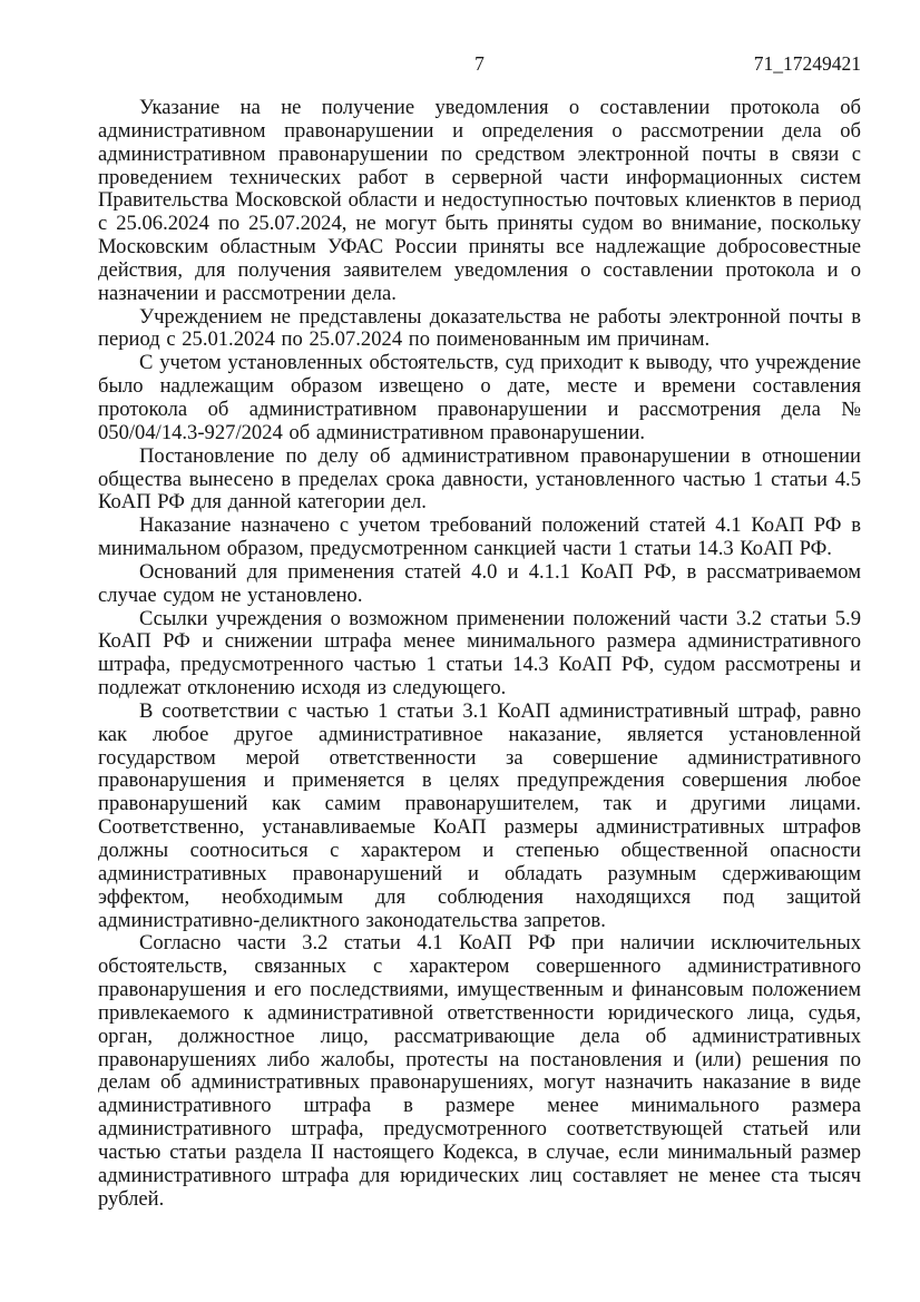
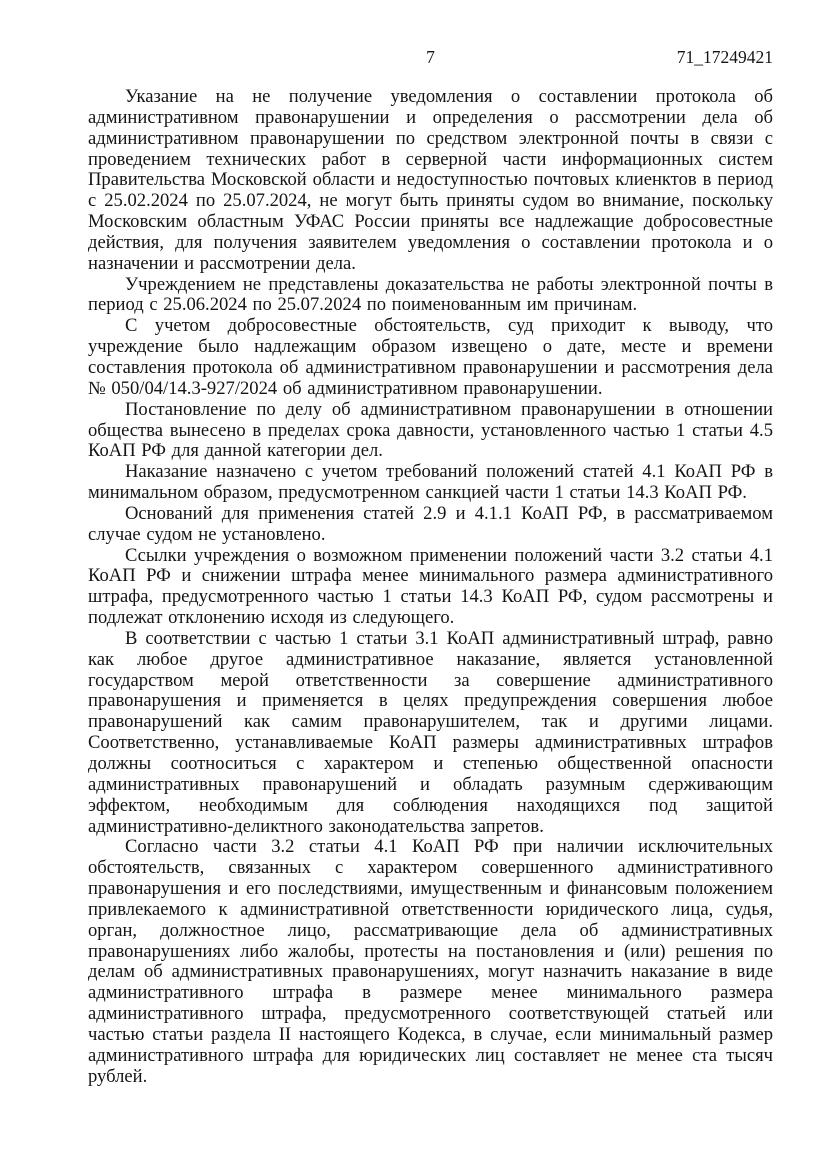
  7
  71_17249421
- Указание на не получение уведомления о составлении протокола об административном правонарушении и определения о рассмотрении дела об административном правонарушении по средством электронной почты в связи с проведением технических работ в серверной части информационных систем Правительства Московской области и недоступностью почтовых клиенктов в период с 25.06.2024 по 25.07.2024, не могут быть приняты судом во внимание, поскольку Московским областным УФАС России приняты все надлежащие добросовестные действия, для получения заявителем уведомления о составлении протокола и о назначении и рассмотрении дела.
+ Указание на не получение уведомления о составлении протокола об административном правонарушении и определения о рассмотрении дела об административном правонарушении по средством электронной почты в связи с проведением технических работ в серверной части информационных систем Правительства Московской области и недоступностью почтовых клиенктов в период с 25.02.2024 по 25.07.2024, не могут быть приняты судом во внимание, поскольку Московским областным УФАС России приняты все надлежащие добросовестные действия, для получения заявителем уведомления о составлении протокола и о назначении и рассмотрении дела.
- Учреждением не представлены доказательства не работы электронной почты в период с 25.01.2024 по 25.07.2024 по поименованным им причинам.
+ Учреждением не представлены доказательства не работы электронной почты в период с 25.06.2024 по 25.07.2024 по поименованным им причинам.
- С учетом установленных обстоятельств, суд приходит к выводу, что учреждение было надлежащим образом извещено о дате, месте и времени составления протокола об административном правонарушении и рассмотрения дела № 050/04/14.3-927/2024 об административном правонарушении.
+ С учетом добросовестные обстоятельств, суд приходит к выводу, что учреждение было надлежащим образом извещено о дате, месте и времени составления протокола об административном правонарушении и рассмотрения дела № 050/04/14.3-927/2024 об административном правонарушении.
  Постановление по делу об административном правонарушении в отношении общества вынесено в пределах срока давности, установленного частью 1 статьи 4.5 КоАП РФ для данной категории дел.
  Наказание назначено с учетом требований положений статей 4.1 КоАП РФ в минимальном образом, предусмотренном санкцией части 1 статьи 14.3 КоАП РФ.
- Оснований для применения статей 4.0 и 4.1.1 КоАП РФ, в рассматриваемом случае судом не установлено.
+ Оснований для применения статей 2.9 и 4.1.1 КоАП РФ, в рассматриваемом случае судом не установлено.
- Ссылки учреждения о возможном применении положений части 3.2 статьи 5.9 КоАП РФ и снижении штрафа менее минимального размера административного штрафа, предусмотренного частью 1 статьи 14.3 КоАП РФ, судом рассмотрены и подлежат отклонению исходя из следующего.
+ Ссылки учреждения о возможном применении положений части 3.2 статьи 4.1 КоАП РФ и снижении штрафа менее минимального размера административного штрафа, предусмотренного частью 1 статьи 14.3 КоАП РФ, судом рассмотрены и подлежат отклонению исходя из следующего.
  В соответствии с частью 1 статьи 3.1 КоАП административный штраф, равно как любое другое административное наказание, является установленной государством мерой ответственности за совершение административного правонарушения и применяется в целях предупреждения совершения любое правонарушений как самим правонарушителем, так и другими лицами. Соответственно, устанавливаемые КоАП размеры административных штрафов должны соотноситься с характером и степенью общественной опасности административных правонарушений и обладать разумным сдерживающим эффектом, необходимым для соблюдения находящихся под защитой административно-деликтного законодательства запретов.
  Согласно части 3.2 статьи 4.1 КоАП РФ при наличии исключительных обстоятельств, связанных с характером совершенного административного правонарушения и его последствиями, имущественным и финансовым положением привлекаемого к административной ответственности юридического лица, судья, орган, должностное лицо, рассматривающие дела об административных правонарушениях либо жалобы, протесты на постановления и (или) решения по делам об административных правонарушениях, могут назначить наказание в виде административного штрафа в размере менее минимального размера административного штрафа, предусмотренного соответствующей статьей или частью статьи раздела II настоящего Кодекса, в случае, если минимальный размер административного штрафа для юридических лиц составляет не менее ста тысяч рублей.
